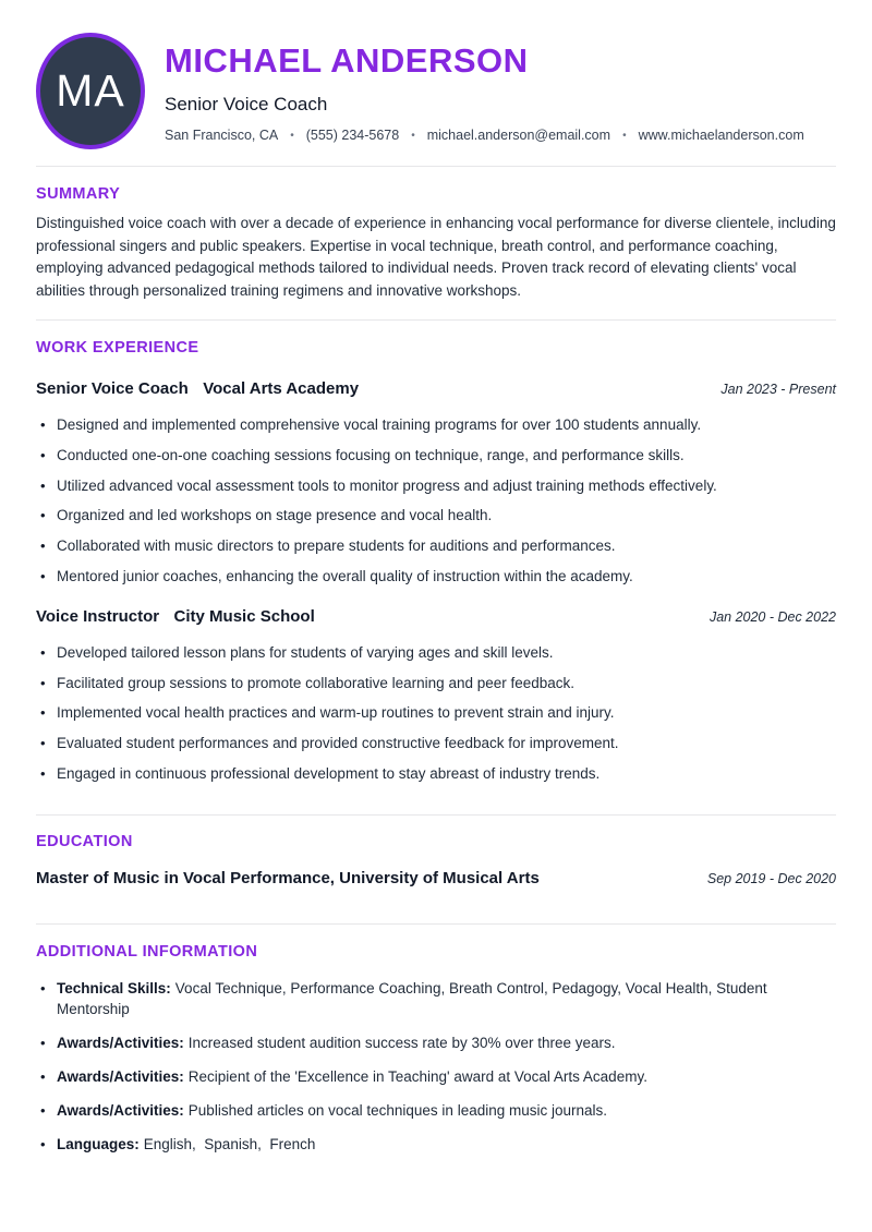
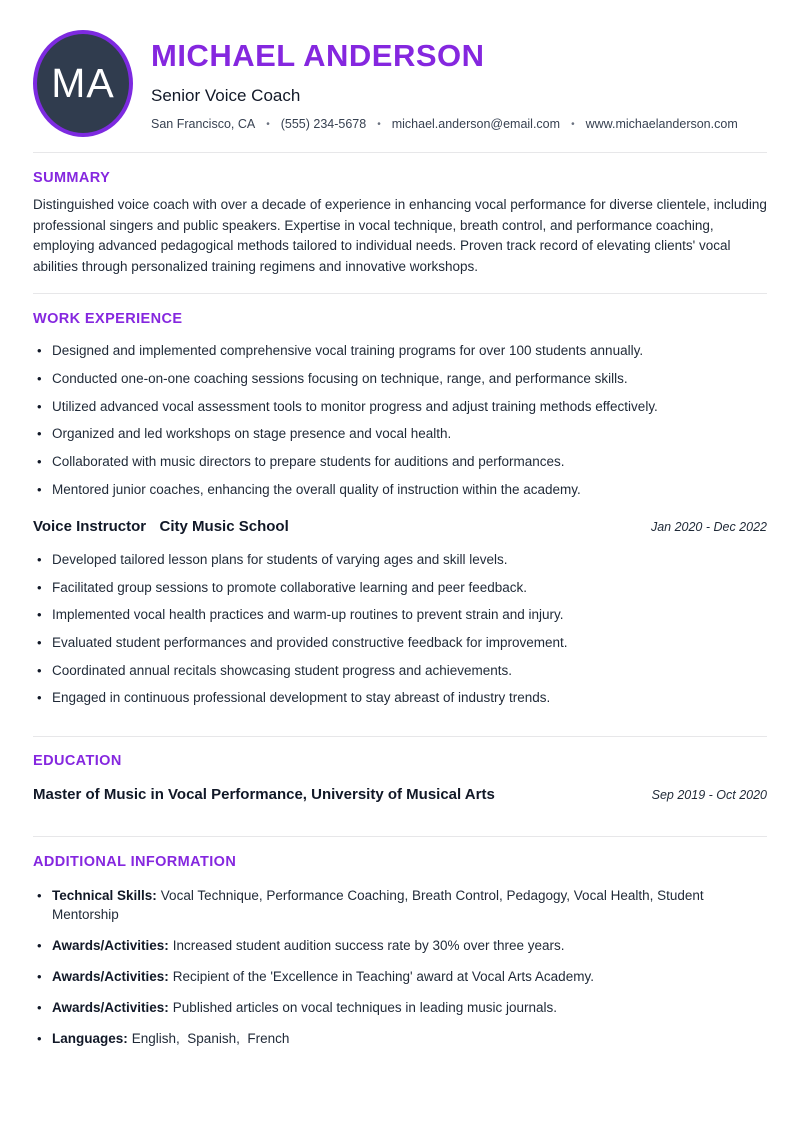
  MA
  MICHAEL ANDERSON
  Senior Voice Coach
  San Francisco, CA
  •
  (555) 234-5678
  •
  michael.anderson@email.com
  •
  www.michaelanderson.com
  SUMMARY
  Distinguished voice coach with over a decade of experience in enhancing vocal performance for diverse clientele, including professional singers and public speakers. Expertise in vocal technique, breath control, and performance coaching, employing advanced pedagogical methods tailored to individual needs. Proven track record of elevating clients' vocal abilities through personalized training regimens and innovative workshops.
  WORK EXPERIENCE
- Senior Voice Coach Vocal Arts Academy
- Jan 2023 - Present
  Designed and implemented comprehensive vocal training programs for over 100 students annually.
  Conducted one-on-one coaching sessions focusing on technique, range, and performance skills.
  Utilized advanced vocal assessment tools to monitor progress and adjust training methods effectively.
  Organized and led workshops on stage presence and vocal health.
  Collaborated with music directors to prepare students for auditions and performances.
  Mentored junior coaches, enhancing the overall quality of instruction within the academy.
  Voice Instructor City Music School
  Jan 2020 - Dec 2022
  Developed tailored lesson plans for students of varying ages and skill levels.
  Facilitated group sessions to promote collaborative learning and peer feedback.
  Implemented vocal health practices and warm-up routines to prevent strain and injury.
  Evaluated student performances and provided constructive feedback for improvement.
+ Coordinated annual recitals showcasing student progress and achievements.
  Engaged in continuous professional development to stay abreast of industry trends.
  EDUCATION
  Master of Music in Vocal Performance, University of Musical Arts
- Sep 2019 - Dec 2020
+ Sep 2019 - Oct 2020
  ADDITIONAL INFORMATION
  Technical Skills: Vocal Technique, Performance Coaching, Breath Control, Pedagogy, Vocal Health, Student Mentorship
  Awards/Activities: Increased student audition success rate by 30% over three years.
  Awards/Activities: Recipient of the 'Excellence in Teaching' award at Vocal Arts Academy.
  Awards/Activities: Published articles on vocal techniques in leading music journals.
  Languages: English, Spanish, French
